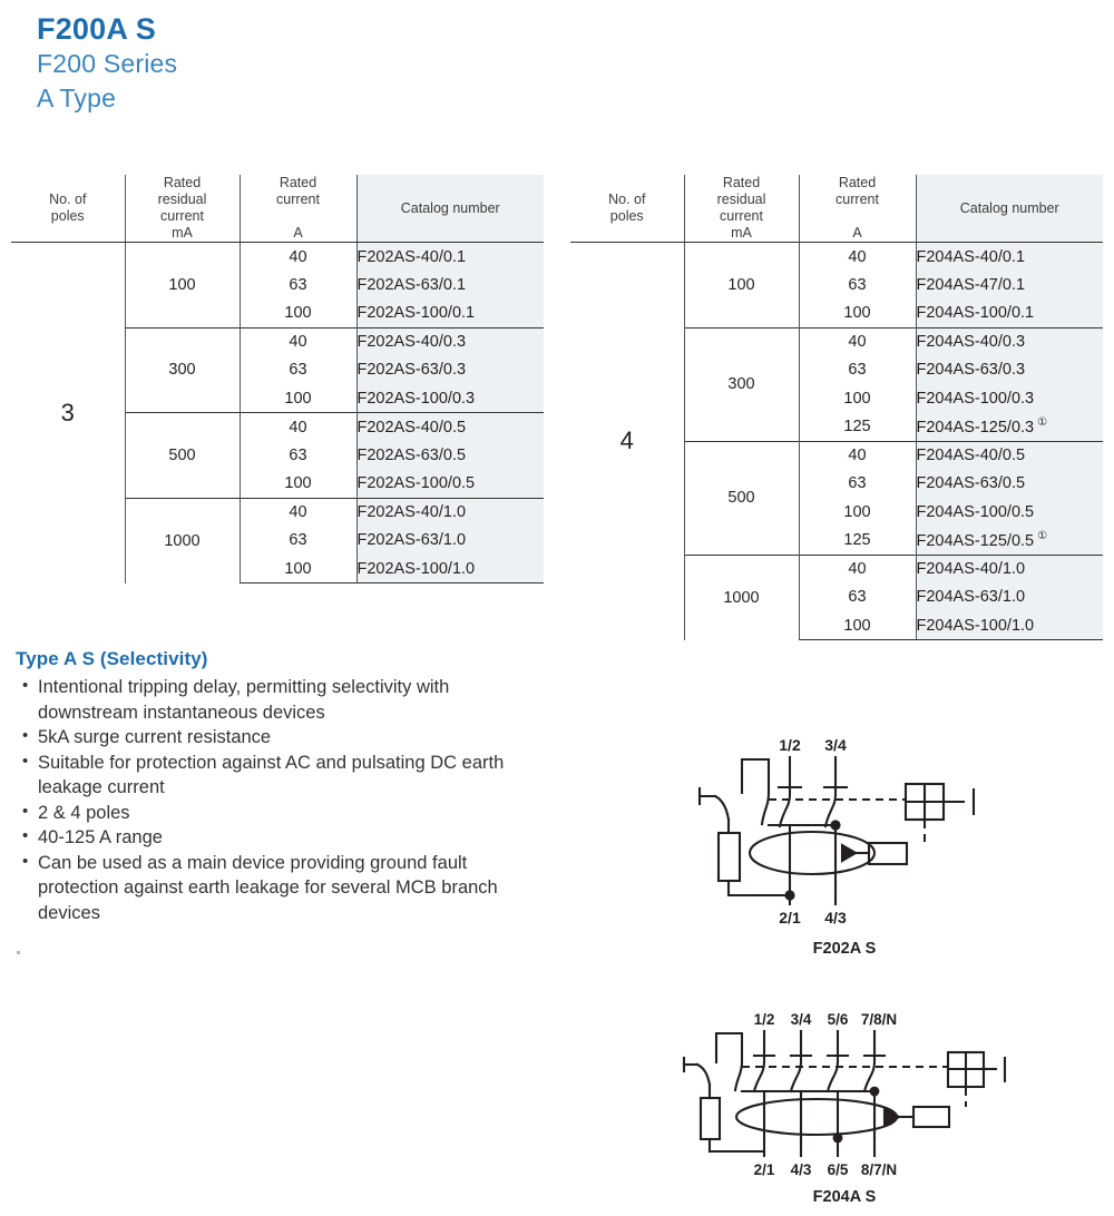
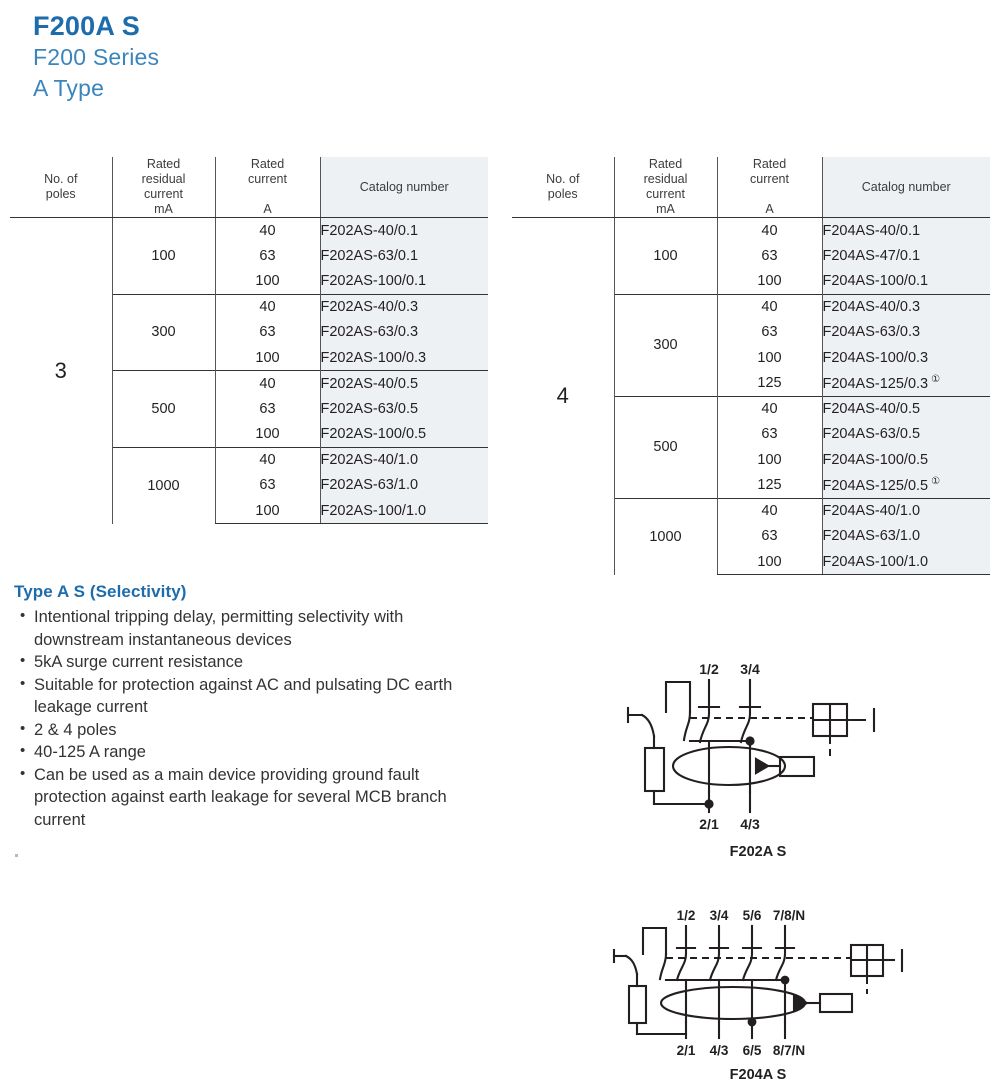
  F200A S
  F200 Series
  A Type
  No. ofpoles	RatedresidualcurrentmA	Ratedcurrent A	Catalog number
  3	100	40	F202AS-40/0.1
  63	F202AS-63/0.1
  100	F202AS-100/0.1
  300	40	F202AS-40/0.3
  63	F202AS-63/0.3
  100	F202AS-100/0.3
  500	40	F202AS-40/0.5
  63	F202AS-63/0.5
  100	F202AS-100/0.5
  1000	40	F202AS-40/1.0
  63	F202AS-63/1.0
  100	F202AS-100/1.0
  No. ofpoles	RatedresidualcurrentmA	Ratedcurrent A	Catalog number
  4	100	40	F204AS-40/0.1
  63	F204AS-47/0.1
  100	F204AS-100/0.1
  300	40	F204AS-40/0.3
  63	F204AS-63/0.3
  100	F204AS-100/0.3
  125	F204AS-125/0.3 ①
  500	40	F204AS-40/0.5
  63	F204AS-63/0.5
  100	F204AS-100/0.5
  125	F204AS-125/0.5 ①
  1000	40	F204AS-40/1.0
  63	F204AS-63/1.0
  100	F204AS-100/1.0
  Type A S (Selectivity)
  Intentional tripping delay, permitting selectivity with downstream instantaneous devices
  5kA surge current resistance
  Suitable for protection against AC and pulsating DC earth leakage current
  2 & 4 poles
  40-125 A range
- Can be used as a main device providing ground fault protection against earth leakage for several MCB branch devices
+ Can be used as a main device providing ground fault protection against earth leakage for several MCB branch current
  1/2
  3/4
  2/1
  4/3
  F202A S
  1/2
  3/4
  5/6
  7/8/N
  2/1
  4/3
  6/5
  8/7/N
  F204A S
